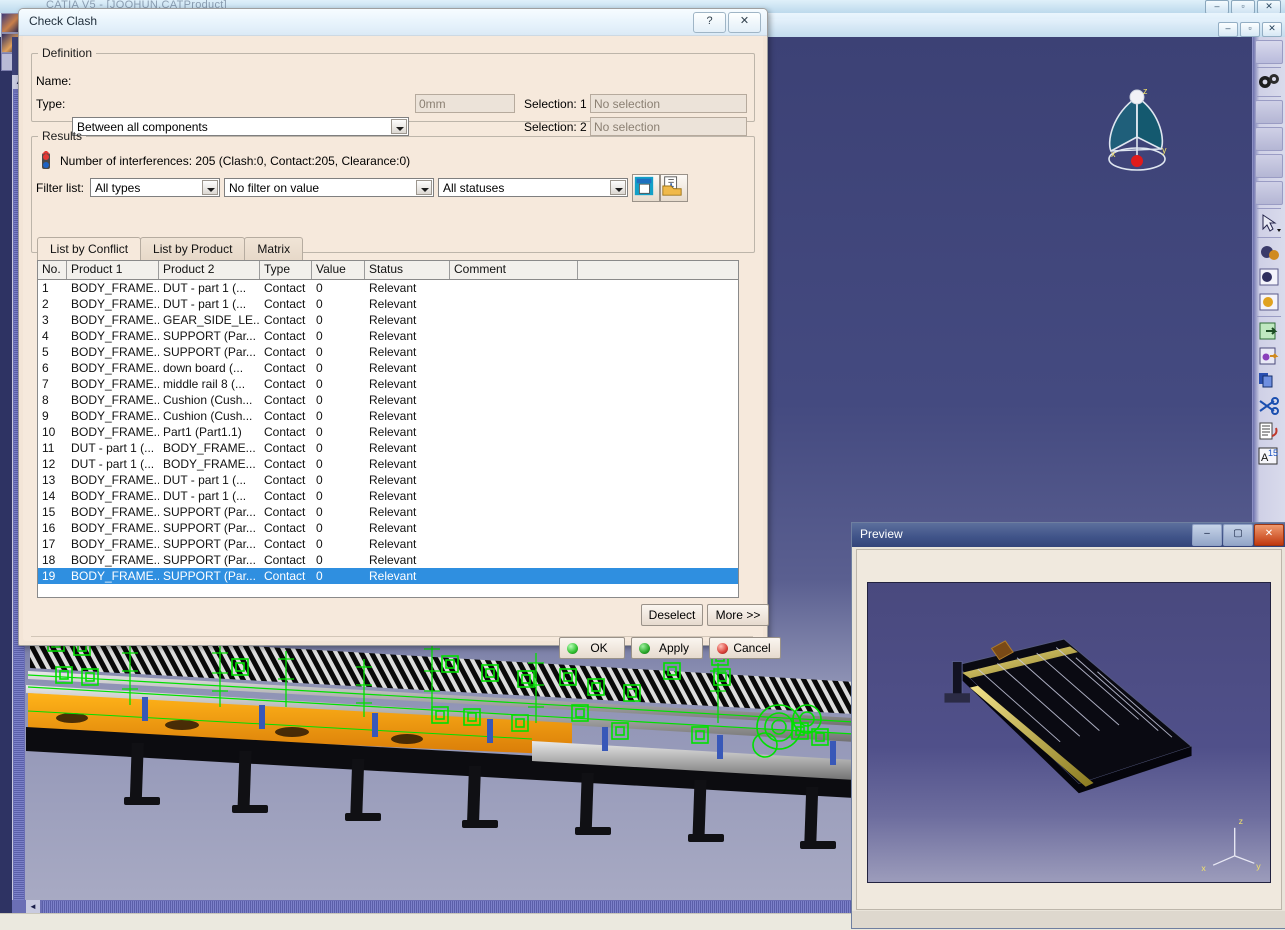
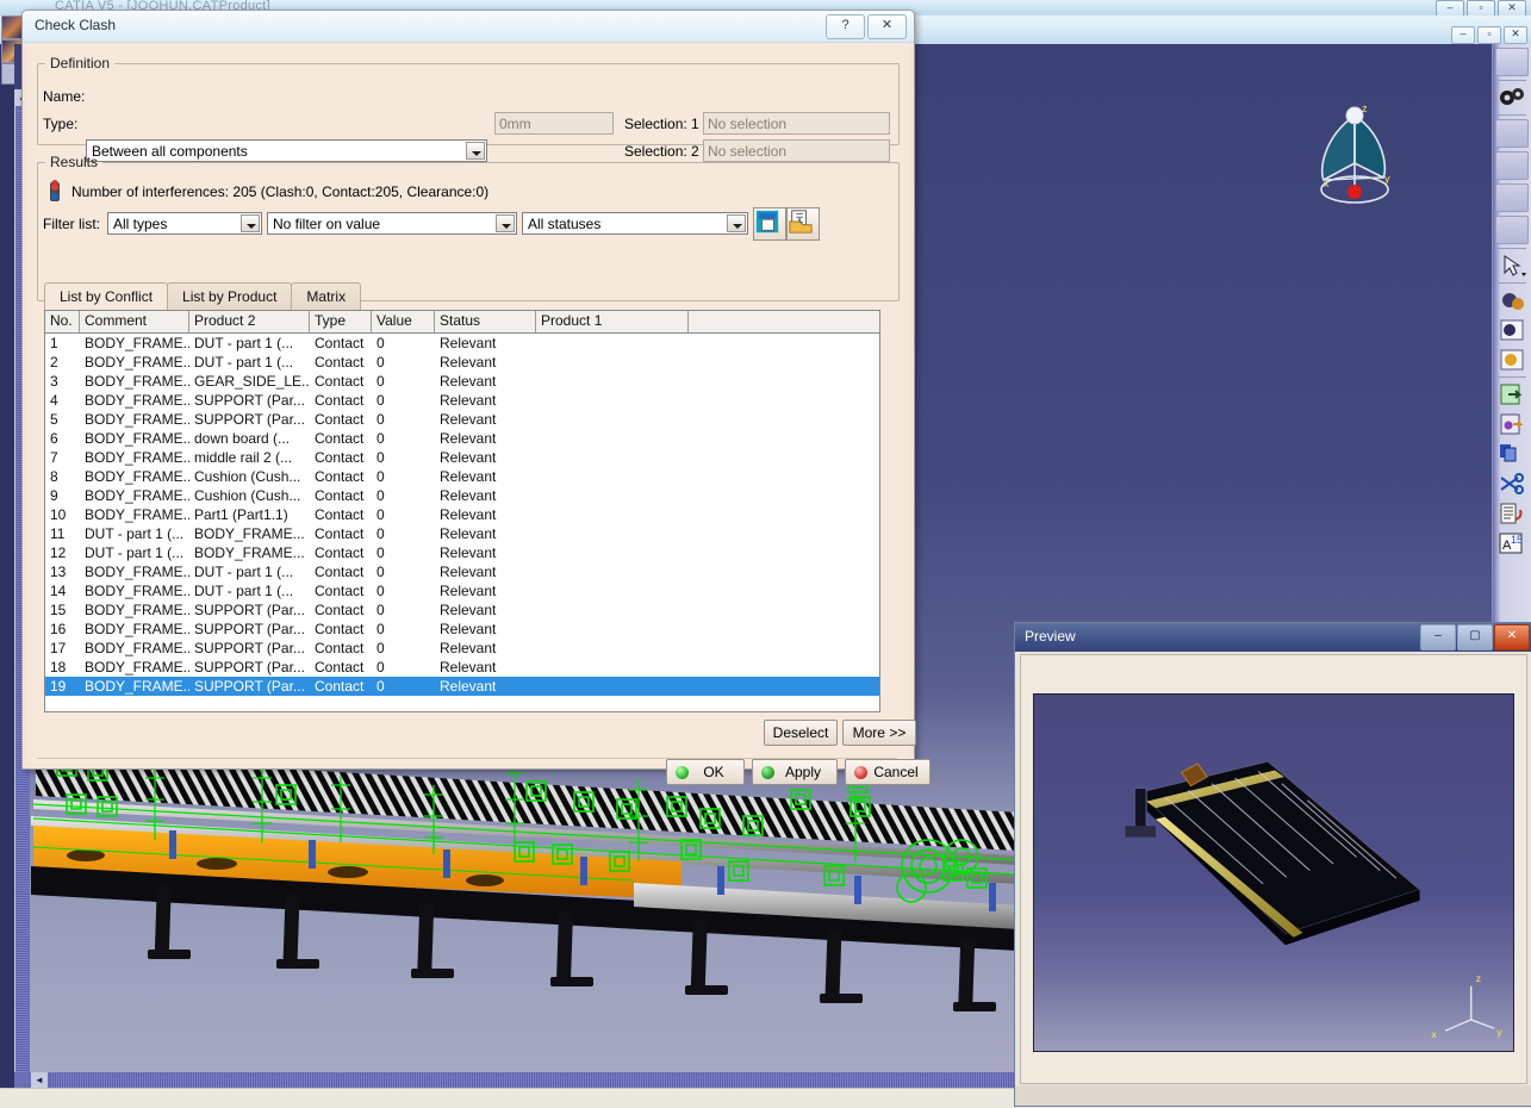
  CATIA V5 - [JOOHUN.CATProduct]
  –
  ▫
  ✕
  –
  ▫
  ✕
  z
  y
  x
  ◄
  A
  15
  Check Clash
  ?
  ✕
  Definition
  Name:
  Type:
  Between all components
  0mm
  Selection: 1
  No selection
  Selection: 2
  No selection
  Results
  Number of interferences: 205 (Clash:0, Contact:205, Clearance:0)
  Filter list:
  All types
  No filter on value
  All statuses
  List by Conflict
  List by Product
  Matrix
  No.
- Product 1
+ Comment
  Product 2
  Type
  Value
  Status
- Comment
+ Product 1
  1
  BODY_FRAME..
  DUT - part 1 (...
  Contact
  0
  Relevant
  2
  BODY_FRAME..
  DUT - part 1 (...
  Contact
  0
  Relevant
  3
  BODY_FRAME..
  GEAR_SIDE_LE..
  Contact
  0
  Relevant
  4
  BODY_FRAME..
  SUPPORT (Par...
  Contact
  0
  Relevant
  5
  BODY_FRAME..
  SUPPORT (Par...
  Contact
  0
  Relevant
  6
  BODY_FRAME..
  down board (...
  Contact
  0
  Relevant
  7
  BODY_FRAME..
- middle rail 8 (...
+ middle rail 2 (...
  Contact
  0
  Relevant
  8
  BODY_FRAME..
  Cushion (Cush...
  Contact
  0
  Relevant
  9
  BODY_FRAME..
  Cushion (Cush...
  Contact
  0
  Relevant
  10
  BODY_FRAME..
  Part1 (Part1.1)
  Contact
  0
  Relevant
  11
  DUT - part 1 (...
  BODY_FRAME...
  Contact
  0
  Relevant
  12
  DUT - part 1 (...
  BODY_FRAME...
  Contact
  0
  Relevant
  13
  BODY_FRAME..
  DUT - part 1 (...
  Contact
  0
  Relevant
  14
  BODY_FRAME..
  DUT - part 1 (...
  Contact
  0
  Relevant
  15
  BODY_FRAME..
  SUPPORT (Par...
  Contact
  0
  Relevant
  16
  BODY_FRAME..
  SUPPORT (Par...
  Contact
  0
  Relevant
  17
  BODY_FRAME..
  SUPPORT (Par...
  Contact
  0
  Relevant
  18
  BODY_FRAME..
  SUPPORT (Par...
  Contact
  0
  Relevant
  19
  BODY_FRAME..
  SUPPORT (Par...
  Contact
  0
  Relevant
  Deselect
  More >>
  OK
  Apply
  Cancel
  Preview
  –
  ▢
  ✕
  z
  x
  y
